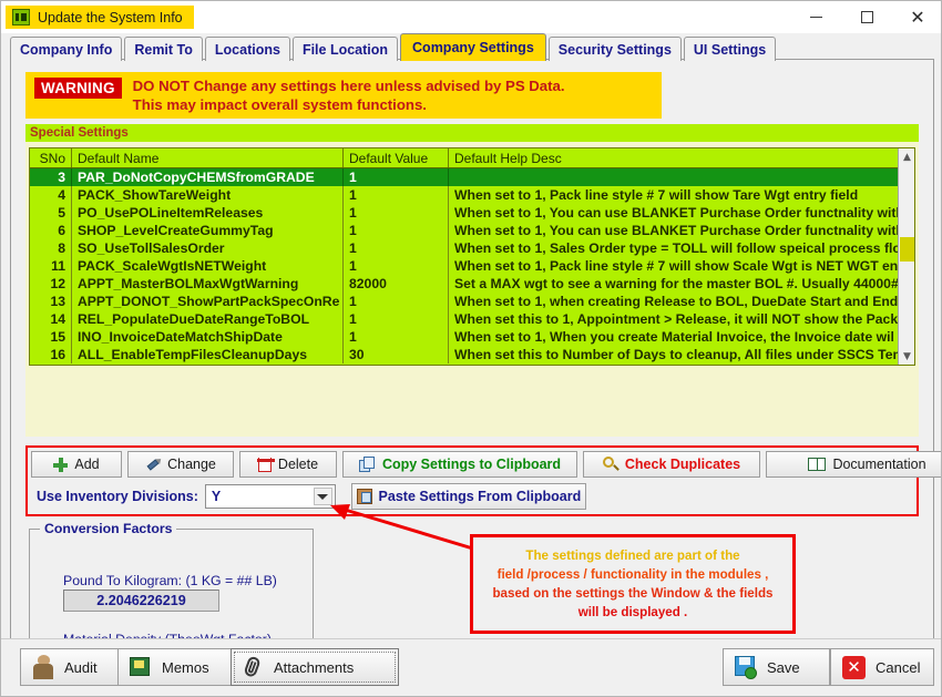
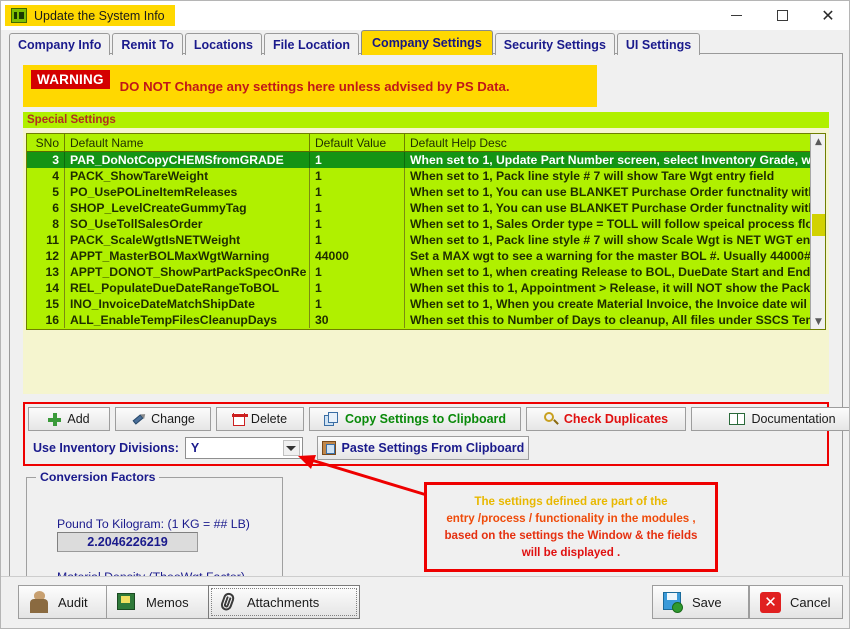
  Update the System Info
  ✕
  Company Info
  Remit To
  Locations
  File Location
  Company Settings
  Security Settings
  UI Settings
  WARNING
  DO NOT Change any settings here unless advised by PS Data.
- This may impact overall system functions.
  Special Settings
  SNo
  Default Name
  Default Value
  Default Help Desc
  3
  PAR_DoNotCopyCHEMSfromGRADE
  1
+ When set to 1, Update Part Number screen, select Inventory Grade, w
  4
  PACK_ShowTareWeight
  1
  When set to 1, Pack line style # 7 will show Tare Wgt entry field
  5
  PO_UsePOLineItemReleases
  1
  When set to 1, You can use BLANKET Purchase Order functnality wit
  6
  SHOP_LevelCreateGummyTag
  1
  When set to 1, You can use BLANKET Purchase Order functnality wit
  8
  SO_UseTollSalesOrder
  1
  When set to 1, Sales Order type = TOLL will follow speical process fl
  11
  PACK_ScaleWgtIsNETWeight
  1
  When set to 1, Pack line style # 7 will show Scale Wgt is NET WGT en
  12
  APPT_MasterBOLMaxWgtWarning
- 82000
+ 44000
  Set a MAX wgt to see a warning for the master BOL #. Usually 44000#
  13
  APPT_DONOT_ShowPartPackSpecOnRe
  1
  When set to 1, when creating Release to BOL, DueDate Start and End
  14
  REL_PopulateDueDateRangeToBOL
  1
  When set this to 1, Appointment > Release, it will NOT show the Pack
  15
  INO_InvoiceDateMatchShipDate
  1
  When set to 1, When you create Material Invoice, the Invoice date wil
  16
  ALL_EnableTempFilesCleanupDays
  30
  When set this to Number of Days to cleanup, All files under SSCS Te
  ▲
  ▼
  Add
  Change
  Delete
  Copy Settings to Clipboard
  Check Duplicates
  Documentation
  Use Inventory Divisions:
  Y
  Paste Settings From Clipboard
  Conversion Factors
  Pound To Kilogram: (1 KG = ## LB)
  2.2046226219
  The settings defined are part of the
- field /process / functionality in the modules ,
+ entry /process / functionality in the modules ,
  based on the settings the Window & the fields
  will be displayed .
  Audit
  Memos
  Attachments
  Save
  ✕
  Cancel
